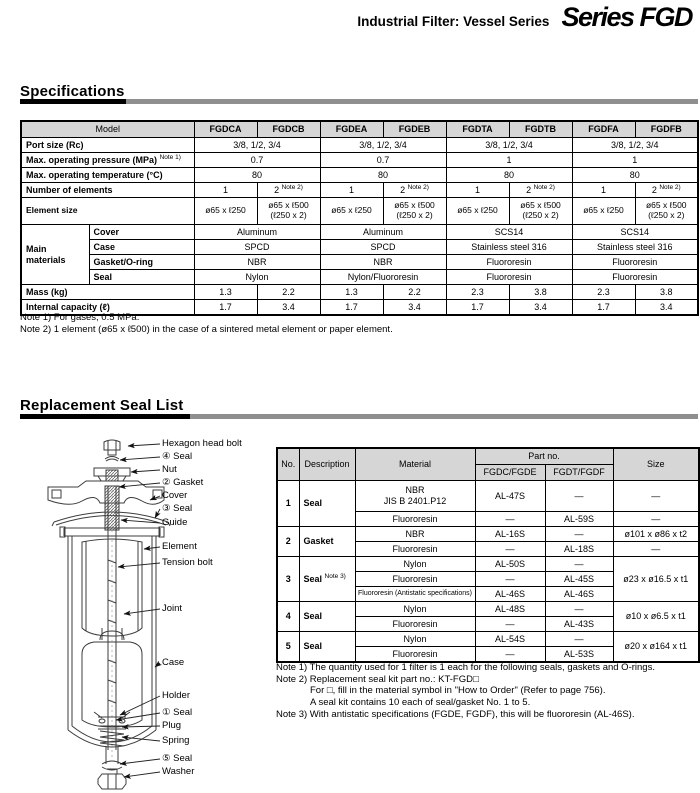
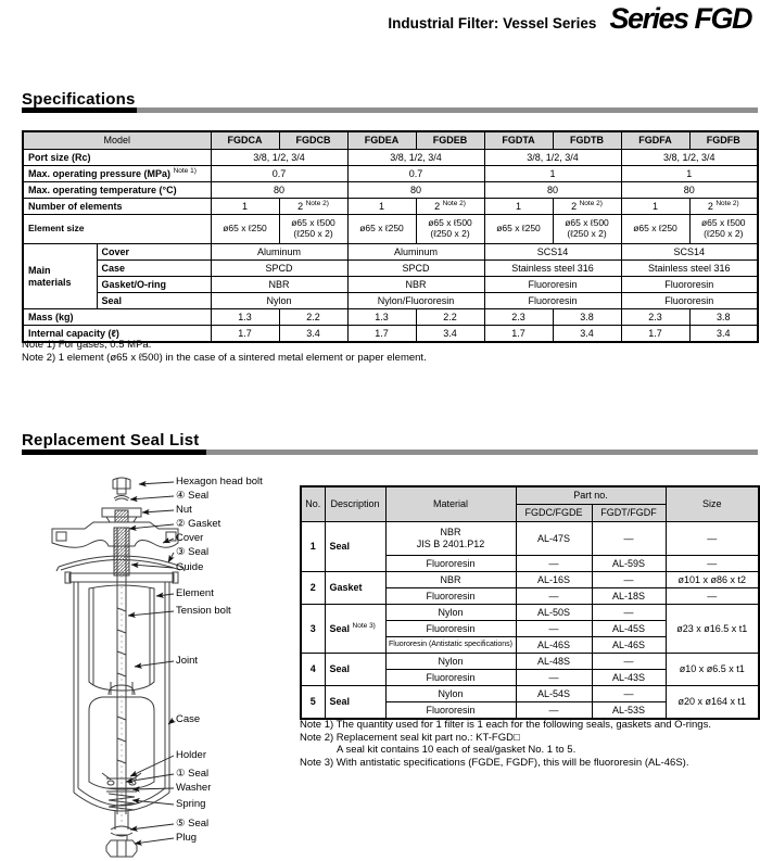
  Industrial Filter: Vessel Series
  Series FGD
  Specifications
  Model	FGDCA	FGDCB	FGDEA	FGDEB	FGDTA	FGDTB	FGDFA	FGDFB
  Port size (Rc)	3/8, 1/2, 3/4	3/8, 1/2, 3/4	3/8, 1/2, 3/4	3/8, 1/2, 3/4
  Max. operating pressure (MPa)	0.7	0.7	1	1
  Max. operating temperature (°C)	80	80	80	80
  Element size	ø65 x ℓ250	ø65 x ℓ500(ℓ250 x 2)	ø65 x ℓ250	ø65 x ℓ500(ℓ250 x 2)	ø65 x ℓ250	ø65 x ℓ500(ℓ250 x 2)	ø65 x ℓ250	ø65 x ℓ500(ℓ250 x 2)
  Main materials	Cover	Aluminum	Aluminum	SCS14	SCS14
  Case	SPCD	SPCD	Stainless steel 316	Stainless steel 316
  Gasket/O-ring	NBR	NBR	Fluororesin	Fluororesin
  Seal	Nylon	Nylon/Fluororesin	Fluororesin	Fluororesin
  Mass (kg)	1.3	2.2	1.3	2.2	2.3	3.8	2.3	3.8
  Internal capacity (ℓ)	1.7	3.4	1.7	3.4	1.7	3.4	1.7	3.4
  Note 1) For gases, 0.5 MPa.
  Note 2) 1 element (ø65 x ℓ500) in the case of a sintered metal element or paper element.
  Replacement Seal List
  Hexagon head bolt
  ④ Seal
  Nut
  ② Gasket
  Cover
  ③ Seal
  Guide
  Element
  Tension bolt
  Joint
  Case
  Holder
  ① Seal
- Plug
+ Washer
  Spring
  ⑤ Seal
- Washer
+ Plug
  No.	Description	Material	Part no.	Size
  FGDC/FGDE	FGDT/FGDF
  1	Seal	NBRJIS B 2401.P12	AL-47S	—	—
  Fluororesin	—	AL-59S	—
  2	Gasket	NBR	AL-16S	—	ø101 x ø86 x t2
  Fluororesin	—	AL-18S	—
  3	Seal	Nylon	AL-50S	—	ø23 x ø16.5 x t1
  Fluororesin	—	AL-45S
  4	Seal	Nylon	AL-48S	—	ø10 x ø6.5 x t1
  Fluororesin	—	AL-43S
  5	Seal	Nylon	AL-54S	—	ø20 x ø164 x t1
  Fluororesin	—	AL-53S
  Note 1) The quantity used for 1 filter is 1 each for the following seals, gaskets and O-rings.
  Note 2) Replacement seal kit part no.: KT-FGD□
- For □, fill in the material symbol in "How to Order" (Refer to page 756).
  A seal kit contains 10 each of seal/gasket No. 1 to 5.
  Note 3) With antistatic specifications (FGDE, FGDF), this will be fluororesin (AL-46S).
